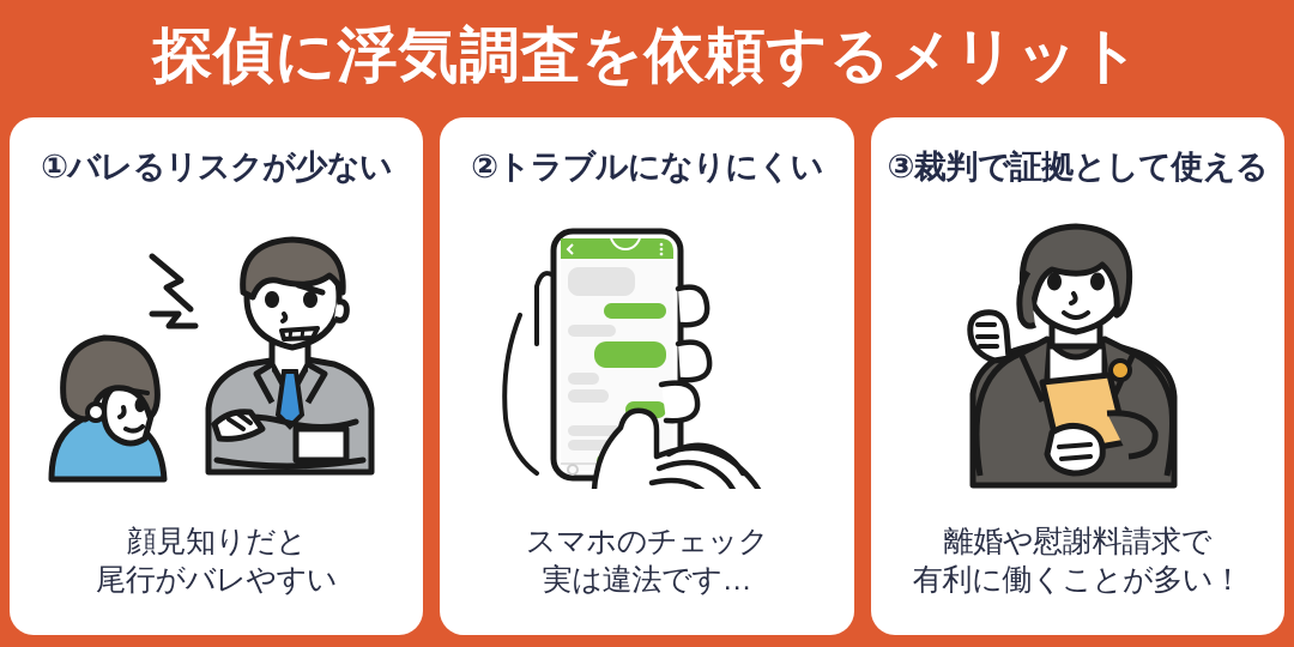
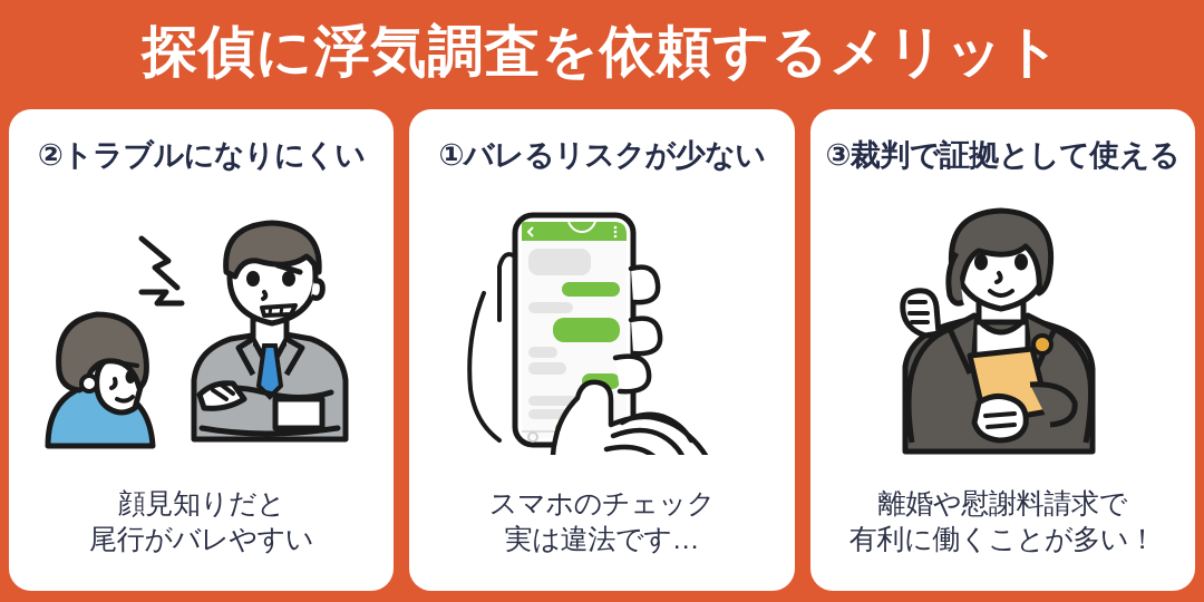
  探偵に浮気調査を依頼するメリット
- ①バレるリスクが少ない
+ ②トラブルになりにくい
  顔見知りだと
  尾行がバレやすい
- ②トラブルになりにくい
+ ①バレるリスクが少ない
  スマホのチェック
  実は違法です…
  ③裁判で証拠として使える
  離婚や慰謝料請求で
  有利に働くことが多い！
